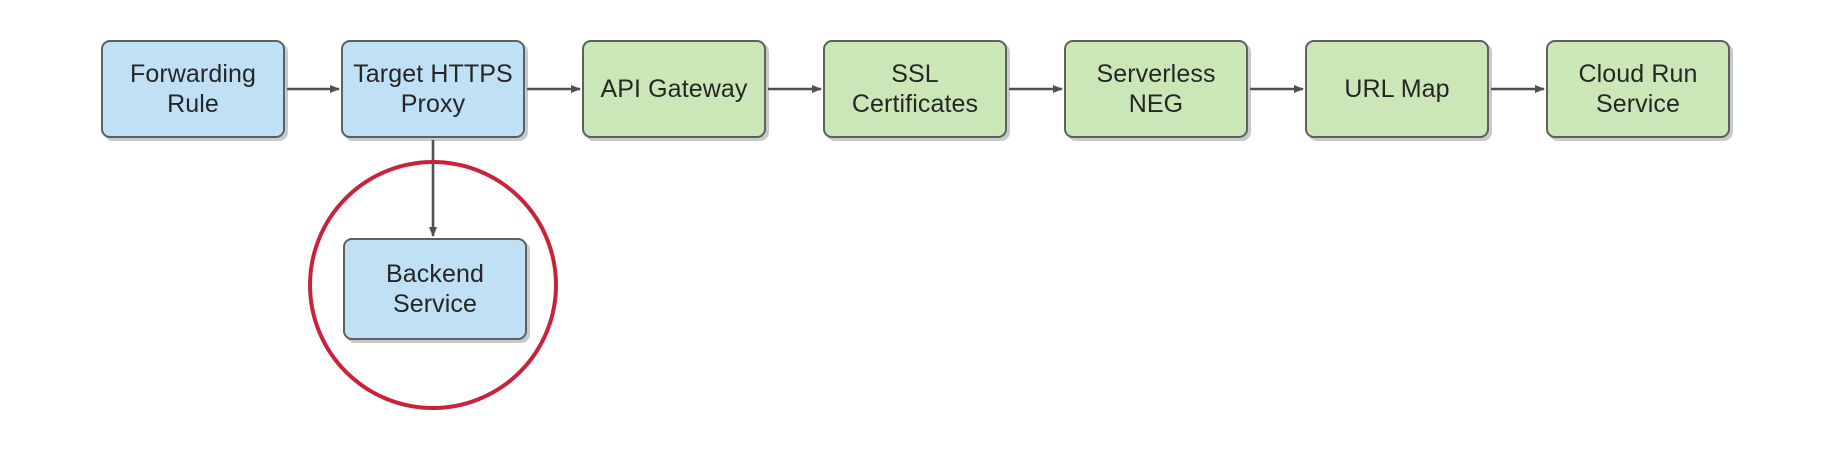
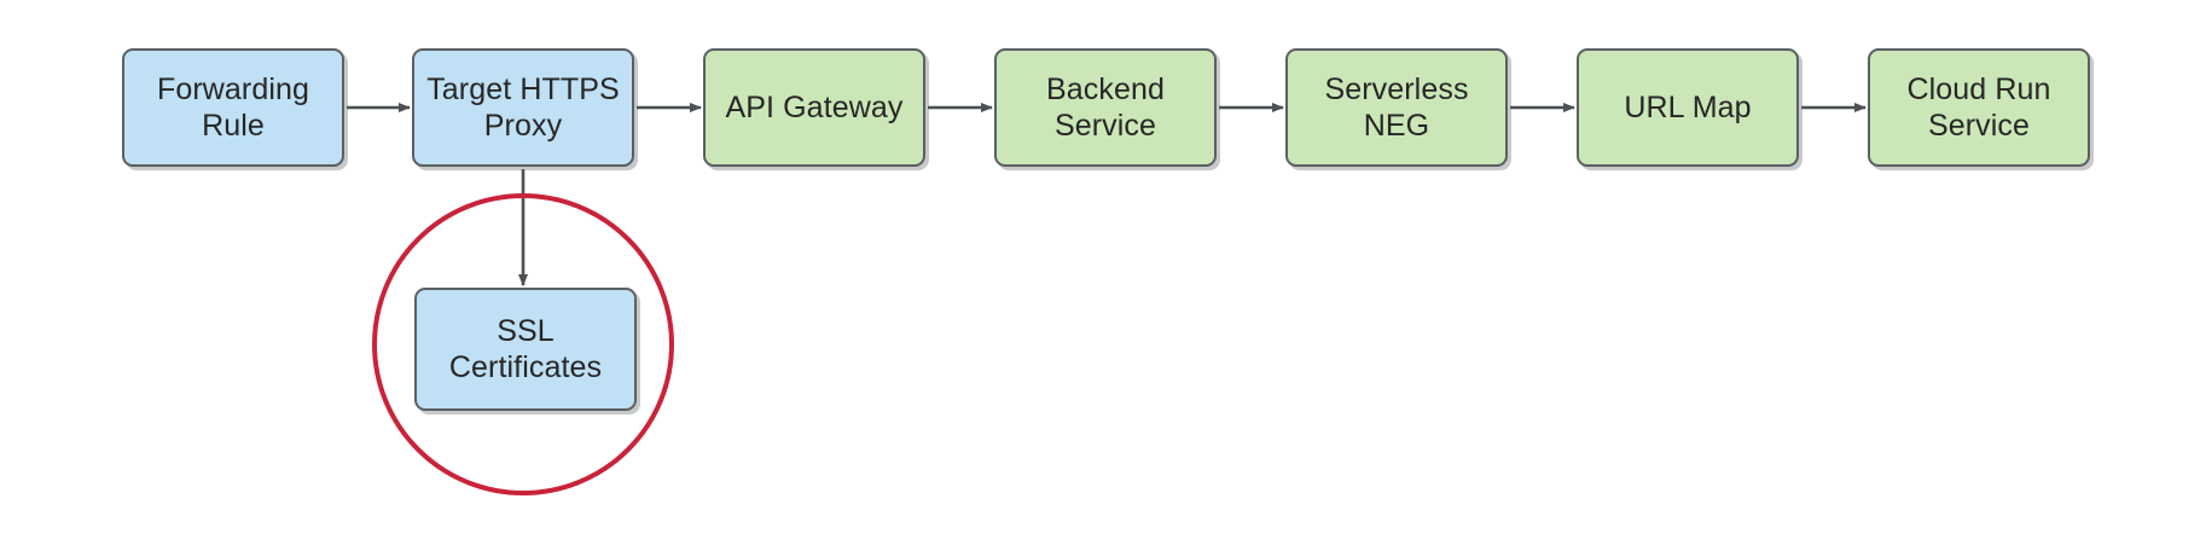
  Forwarding Rule
  Target HTTPS
  Proxy
  API Gateway
- SSL Certificates
+ Backend Service
  Serverless NEG
  URL Map
  Cloud Run
  Service
- Backend Service
+ SSL Certificates
